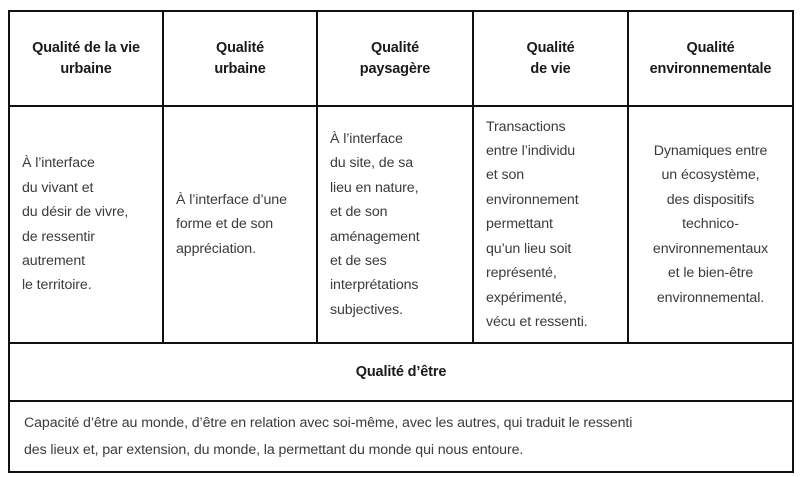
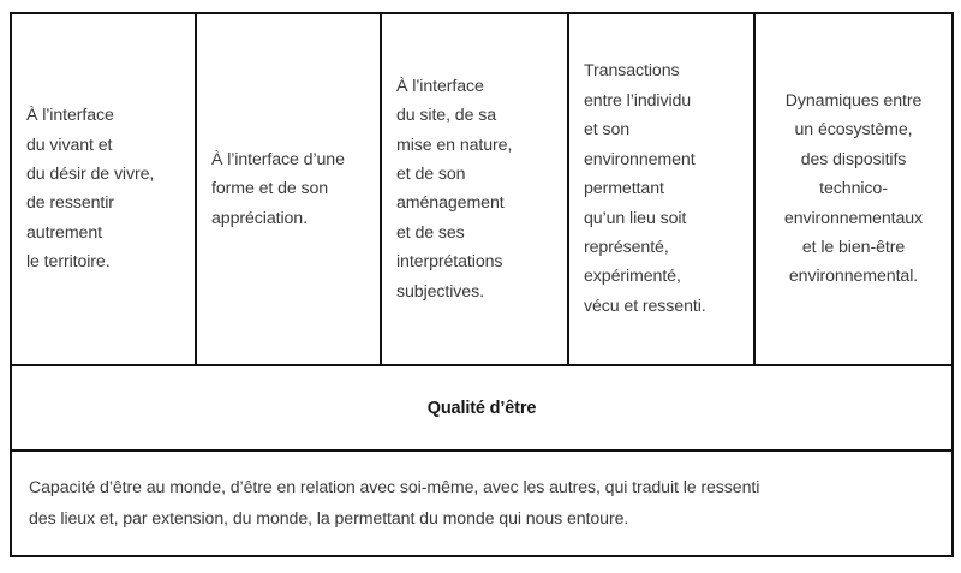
- Qualité de la vie urbaine	Qualité urbaine	Qualité paysagère	Qualité de vie	Qualité environnementale
- À l’interface du vivant et du désir de vivre, de ressentir autrement le territoire.	À l’interface d’une forme et de son appréciation.	À l’interface du site, de sa lieu en nature, et de son aménagement et de ses interprétations subjectives.	Transactions entre l’individu et son environnement permettant qu’un lieu soit représenté, expérimenté, vécu et ressenti.	Dynamiques entre un écosystème, des dispositifs technico- environnementaux et le bien-être environnemental.
+ À l’interface du vivant et du désir de vivre, de ressentir autrement le territoire.	À l’interface d’une forme et de son appréciation.	À l’interface du site, de sa mise en nature, et de son aménagement et de ses interprétations subjectives.	Transactions entre l’individu et son environnement permettant qu’un lieu soit représenté, expérimenté, vécu et ressenti.	Dynamiques entre un écosystème, des dispositifs technico- environnementaux et le bien-être environnemental.
  Qualité d’être
  Capacité d’être au monde, d’être en relation avec soi-même, avec les autres, qui traduit le ressenti des lieux et, par extension, du monde, la permettant du monde qui nous entoure.
